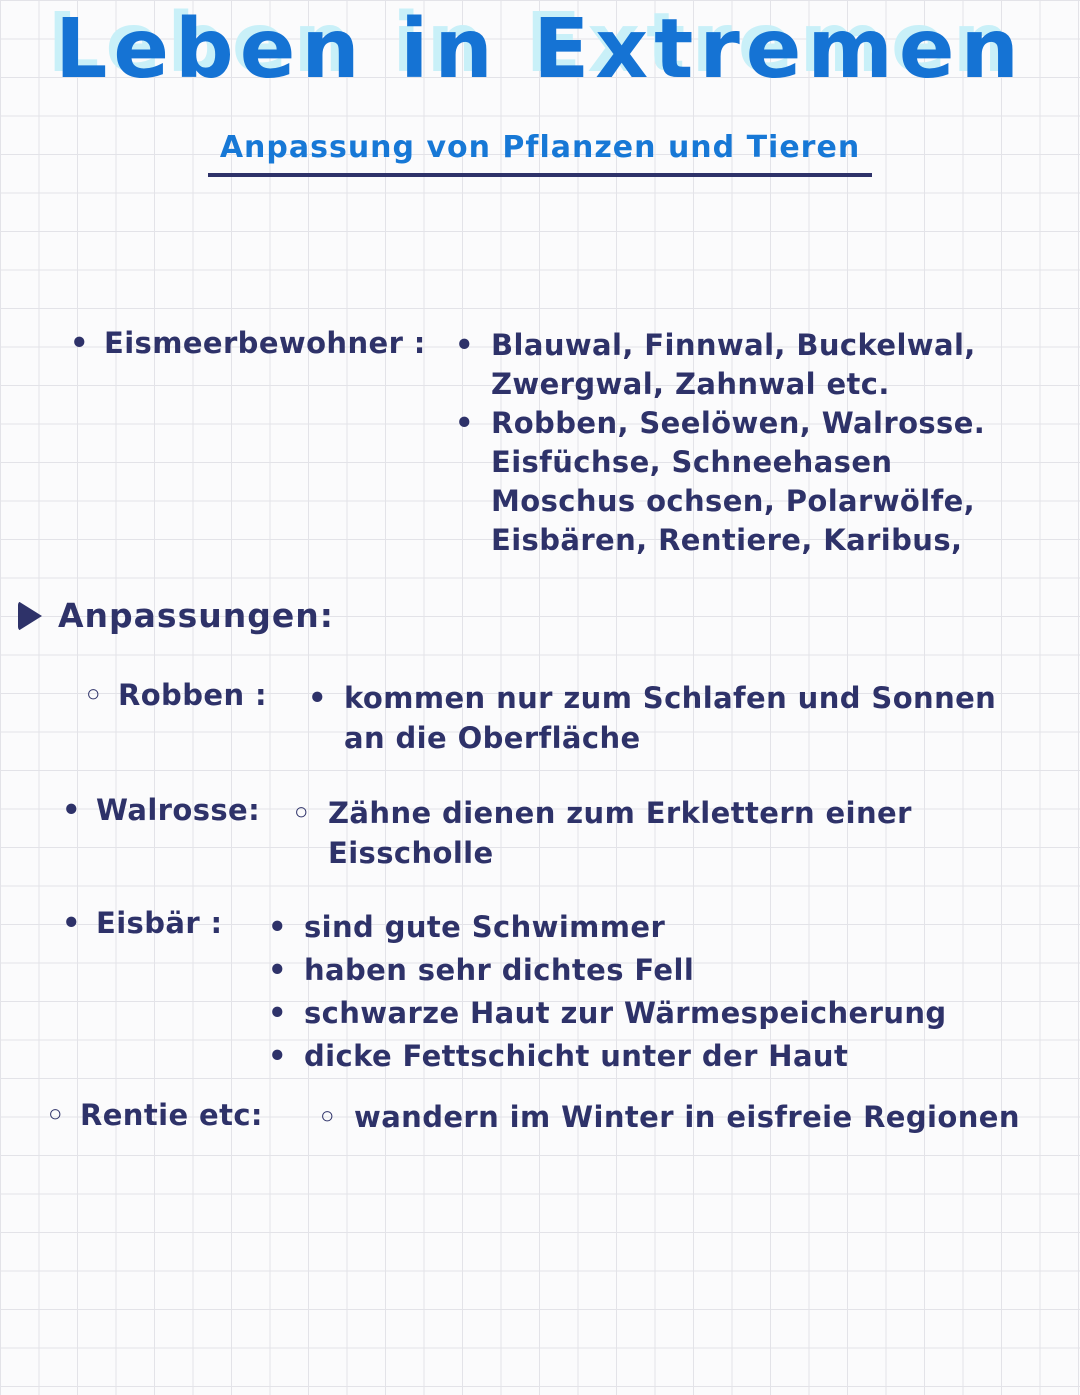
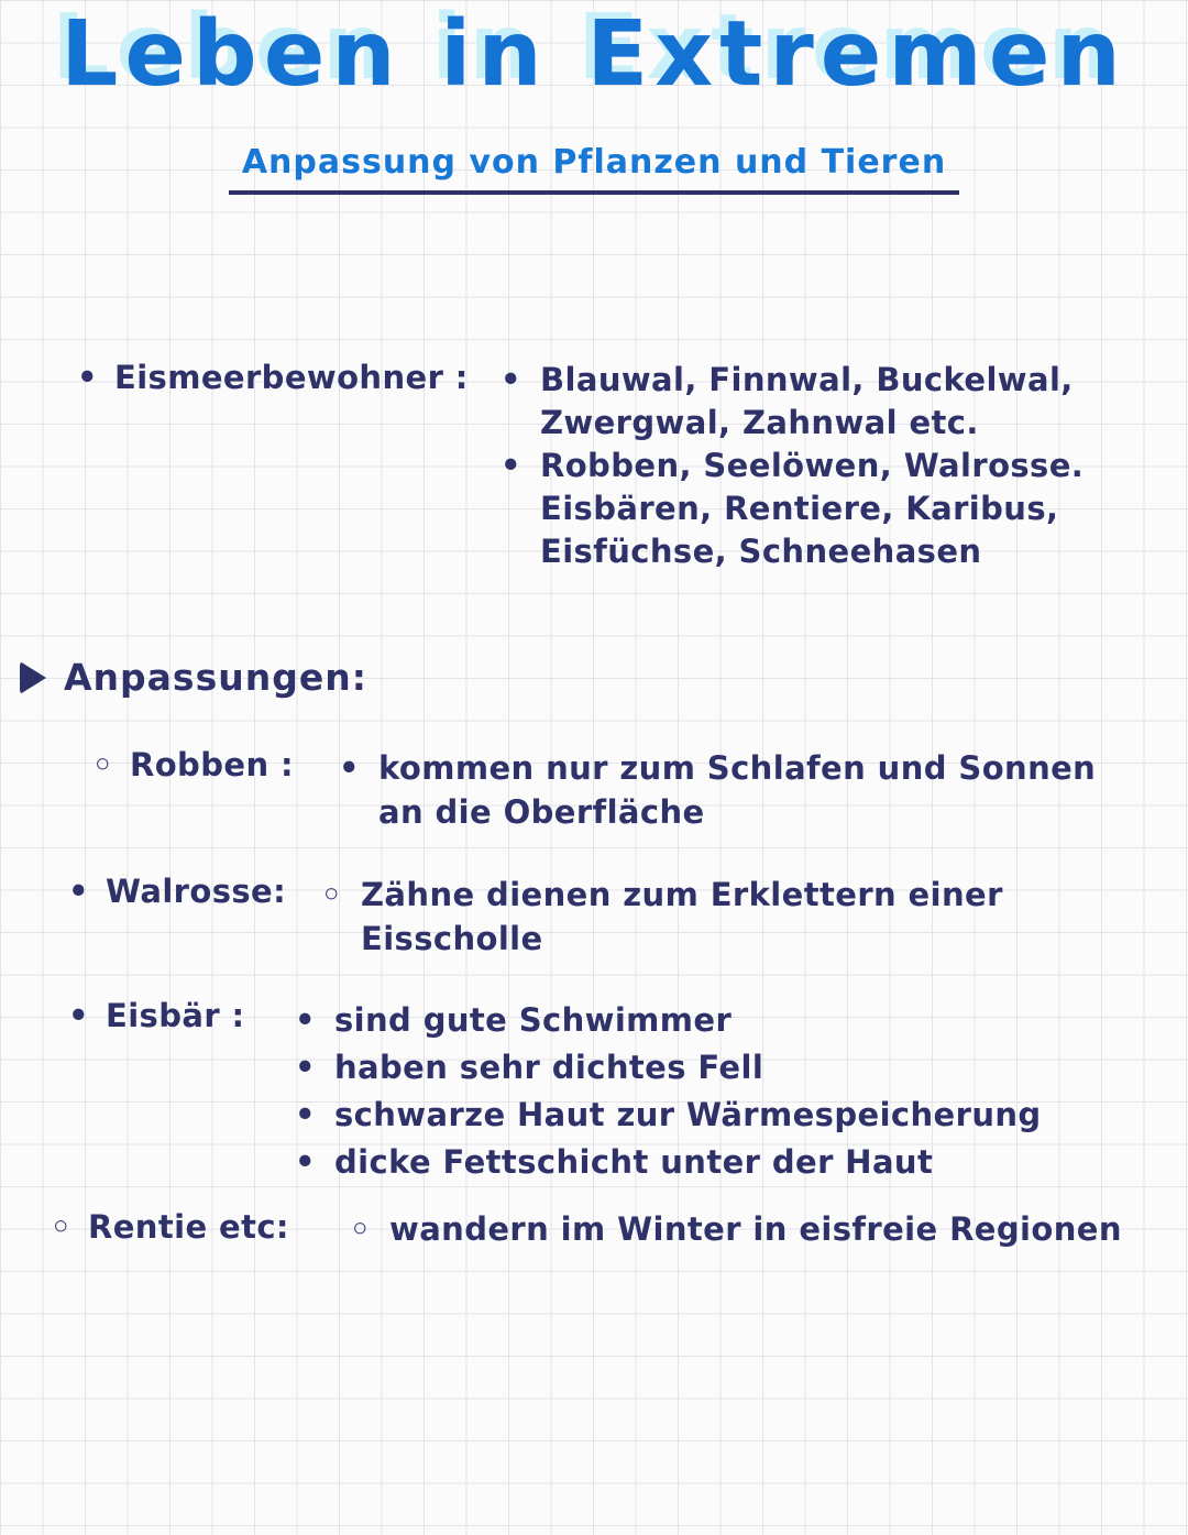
  Leben in Extremen
  Anpassung von Pflanzen und Tieren
  •
  Eismeerbewohner :
  •
  Blauwal, Finnwal, Buckelwal,
  Zwergwal, Zahnwal etc.
  •
  Robben, Seelöwen, Walrosse.
- Eisfüchse, Schneehasen
+ Eisbären, Rentiere, Karibus,
- Moschus ochsen, Polarwölfe,
- Eisbären, Rentiere, Karibus,
+ Eisfüchse, Schneehasen
  Anpassungen:
  ◦
  Robben :
  •
  kommen nur zum Schlafen und Sonnen
  an die Oberfläche
  •
  Walrosse:
  ◦
  Zähne dienen zum Erklettern einer
  Eisscholle
  •
  Eisbär :
  •
  sind gute Schwimmer
  •
  haben sehr dichtes Fell
  •
  schwarze Haut zur Wärmespeicherung
  •
  dicke Fettschicht unter der Haut
  ◦
  Rentie etc:
  ◦
  wandern im Winter in eisfreie Regionen
